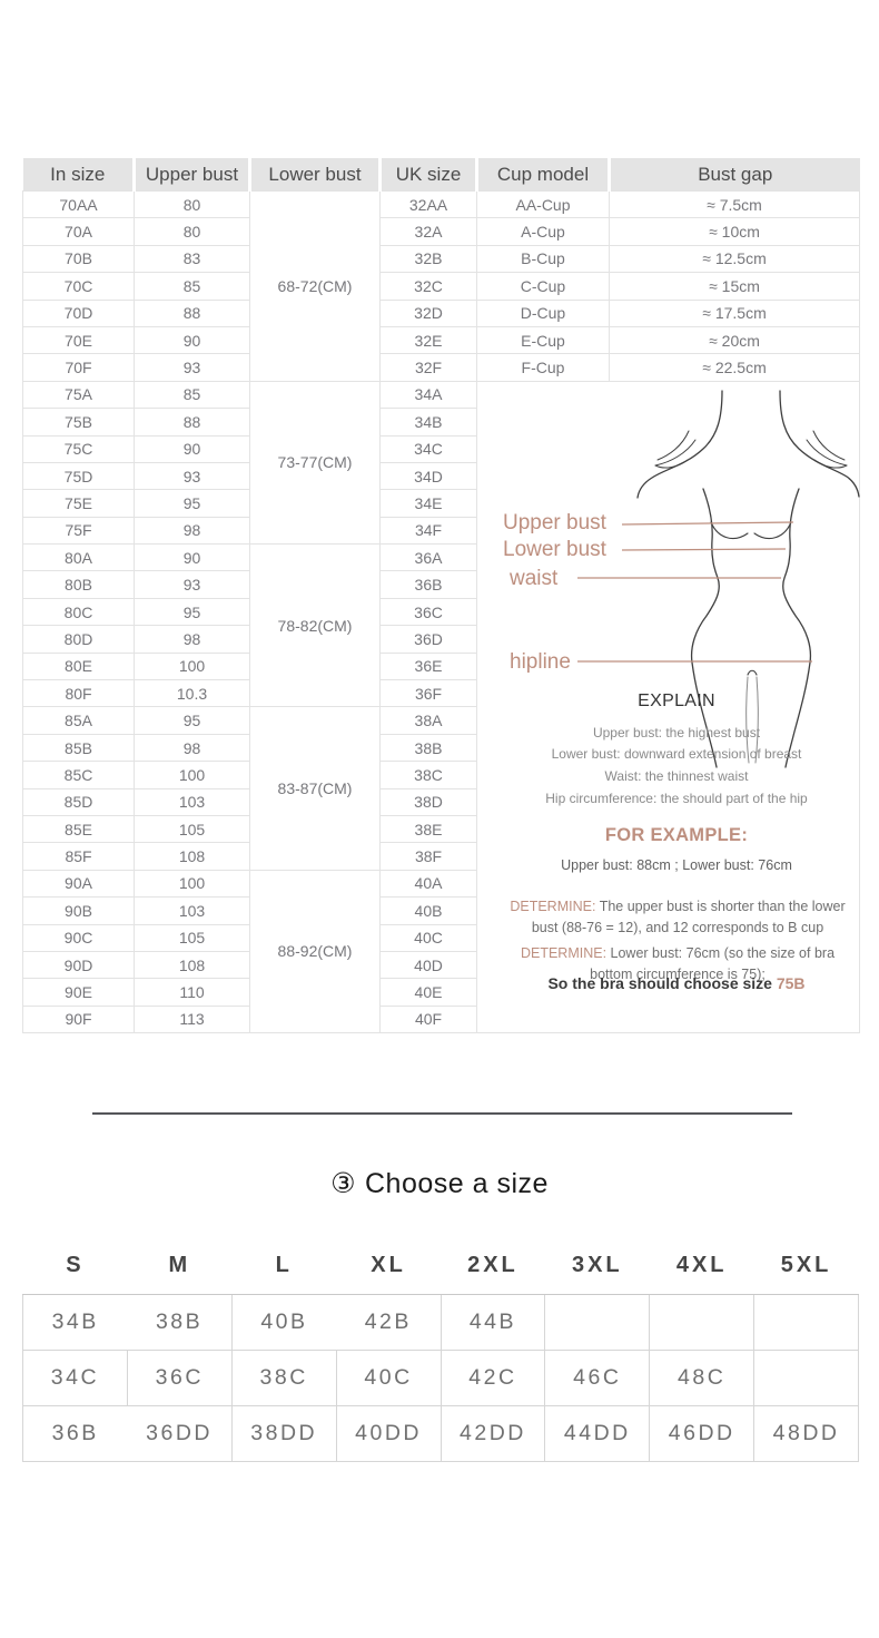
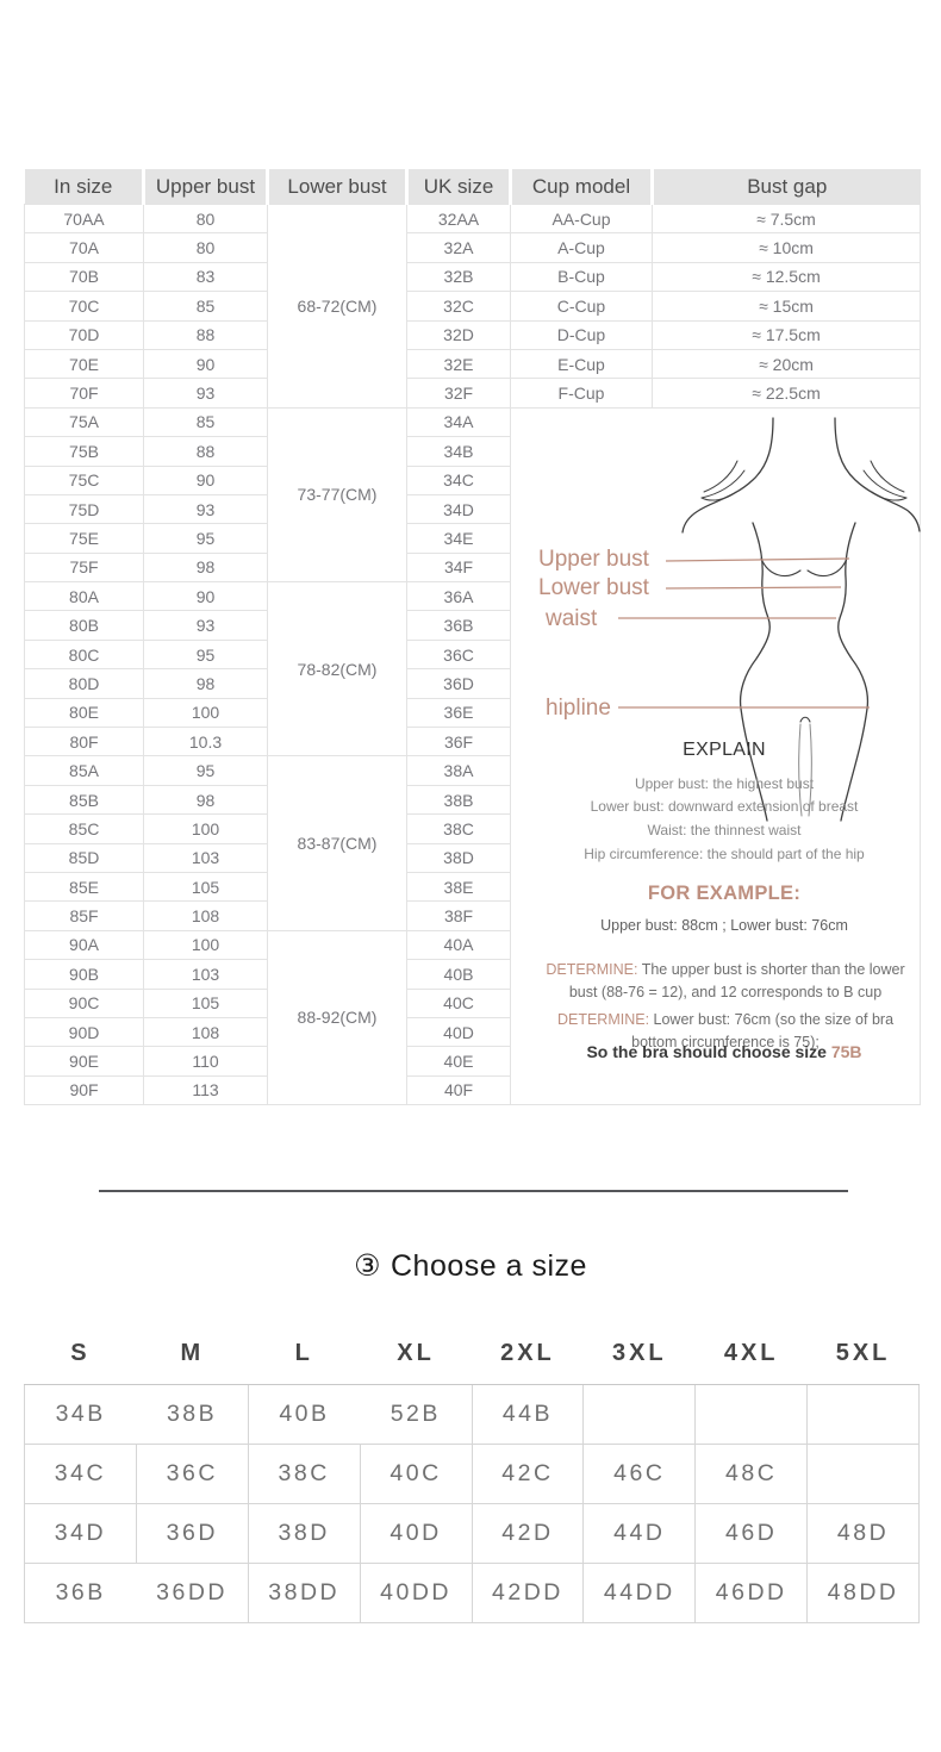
  In size	Upper bust	Lower bust	UK size	Cup model	Bust gap
  70AA	80	68-72(CM)	32AA	AA-Cup	≈ 7.5cm
  70A	80	32A	A-Cup	≈ 10cm
  70B	83	32B	B-Cup	≈ 12.5cm
  70C	85	32C	C-Cup	≈ 15cm
  70D	88	32D	D-Cup	≈ 17.5cm
  70E	90	32E	E-Cup	≈ 20cm
  70F	93	32F	F-Cup	≈ 22.5cm
  75A	85	73-77(CM)	34A	Upper bust Lower bust waist hipline EXPLAIN Upper bust: the highest bust Lower bust: downward extension of breast Waist: the thinnest waist Hip circumference: the should part of the hip FOR EXAMPLE: Upper bust: 88cm ; Lower bust: 76cm DETERMINE: The upper bust is shorter than the lower bust (88-76 = 12), and 12 corresponds to B cup DETERMINE: Lower bust: 76cm (so the size of bra bottom circumference is 75); So the bra should choose size 75B
  75B	88	34B
  75C	90	34C
  75D	93	34D
  75E	95	34E
  75F	98	34F
  80A	90	78-82(CM)	36A
  80B	93	36B
  80C	95	36C
  80D	98	36D
  80E	100	36E
  80F	10.3	36F
  85A	95	83-87(CM)	38A
  85B	98	38B
  85C	100	38C
  85D	103	38D
  85E	105	38E
  85F	108	38F
  90A	100	88-92(CM)	40A
  90B	103	40B
  90C	105	40C
  90D	108	40D
  90E	110	40E
  90F	113	40F
  ③ Choose a size
  S	M	L	XL	2XL	3XL	4XL	5XL
- 34B	38B	40B	42B	44B
+ 34B	38B	40B	52B	44B
  34C	36C	38C	40C	42C	46C	48C
+ 34D	36D	38D	40D	42D	44D	46D	48D
  36B	36DD	38DD	40DD	42DD	44DD	46DD	48DD
